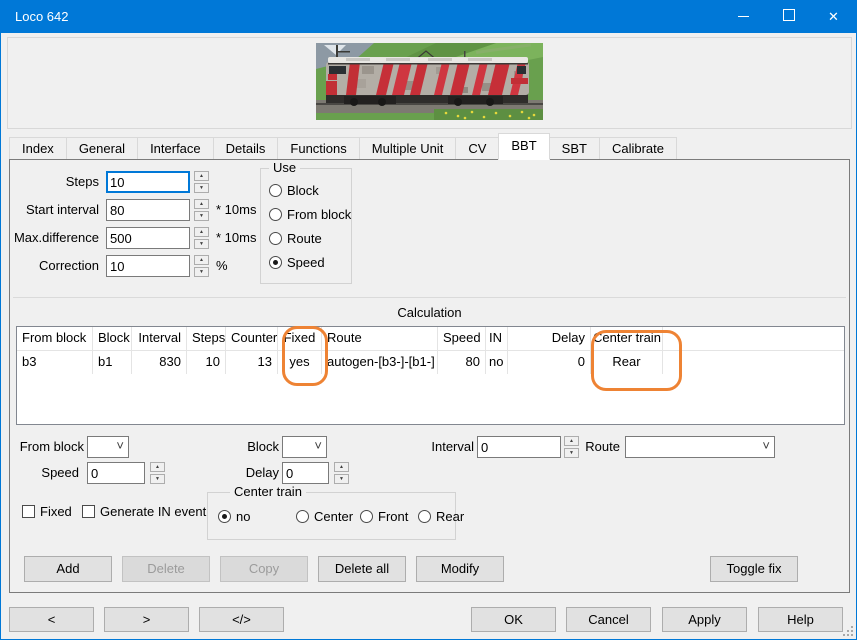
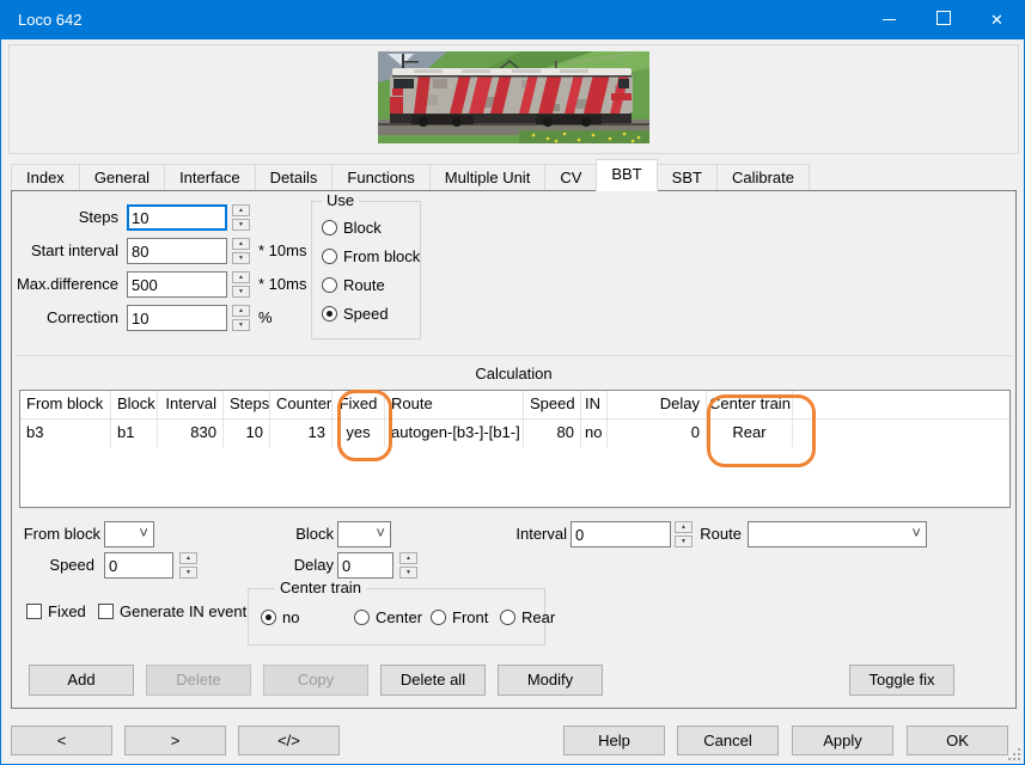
  Loco 642
  ✕
  Index General Interface Details Functions Multiple Unit CV BBT SBT Calibrate
  Steps
  10
  Start interval
  80
  * 10ms
  Max.difference
  500
  * 10ms
  Correction
  10
  %
  Use
  Block
  From block
  Route
  Speed
  Calculation
  From block
  Block
  Interval
  Steps
  Counter
  Fixed
  Route
  Speed
  IN
  Delay
  Center train
  b3
  b1
  830
  10
  13
  yes
  autogen-[b3-]-[b1-]
  80
  no
  0
  Rear
  From block
  ˅
  Block
  ˅
  Interval
  0
  Route
  ˅
  Speed
  0
  Delay
  0
  Fixed
  Generate IN event
  Center train
  no
  Center
  Front
  Rear
  Add
  Delete
  Copy
  Delete all
  Modify
  Toggle fix
  <
  >
  </>
- OK
+ Help
  Cancel
  Apply
- Help
+ OK
